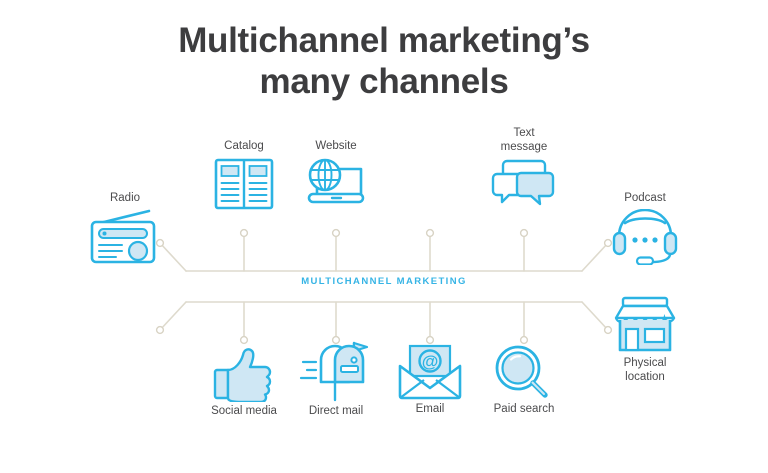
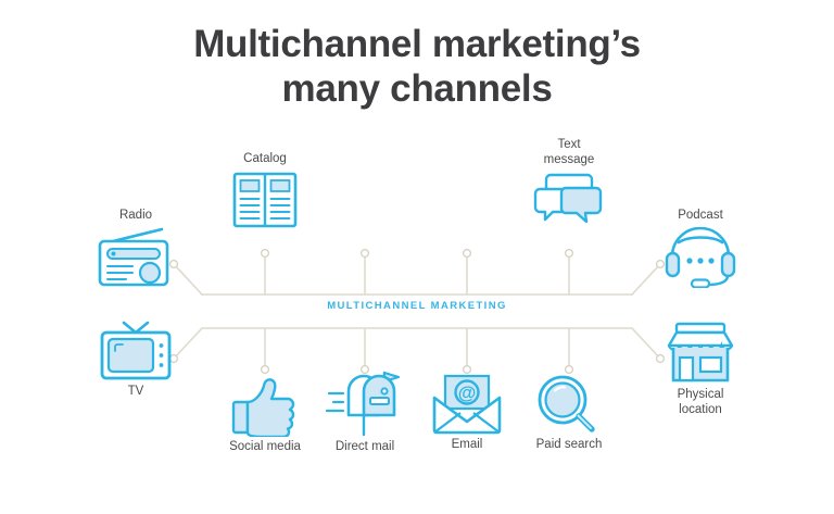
  Multichannel marketing’s
  many channels
  MULTICHANNEL MARKETING
  Radio
  Catalog
- Website
  Text
  message
  Podcast
+ TV
  Social media
  Direct mail
  @
  Email
  Paid search
  Physical
  location
